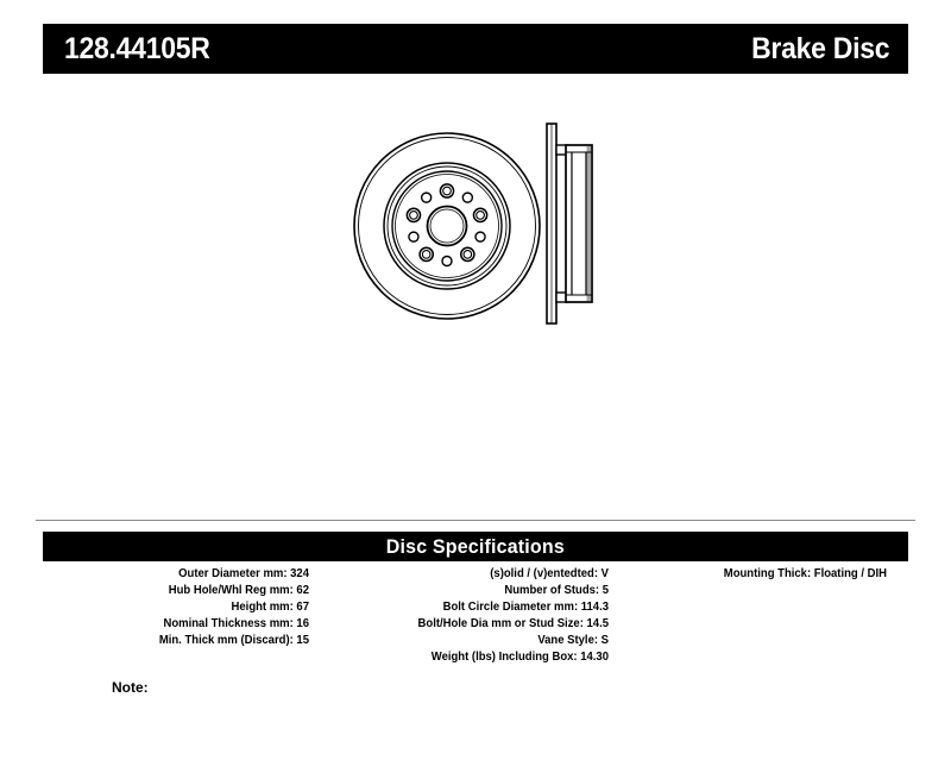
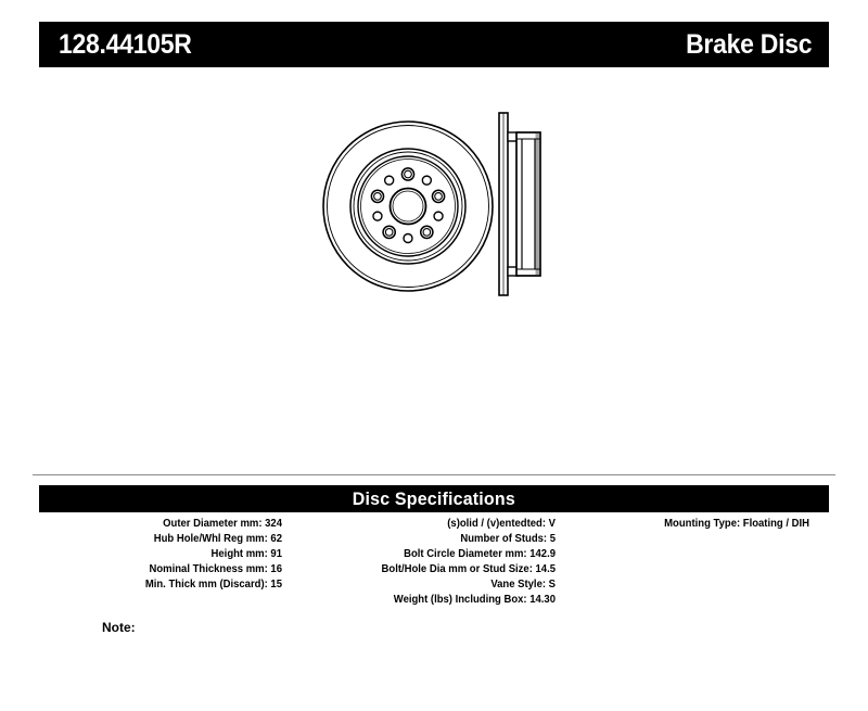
  128.44105R
  Brake Disc
  Disc Specifications
  Outer Diameter mm: 324
  Hub Hole/Whl Reg mm: 62
- Height mm: 67
+ Height mm: 91
  Nominal Thickness mm: 16
  Min. Thick mm (Discard): 15
  (s)olid / (v)entedted: V
  Number of Studs: 5
- Bolt Circle Diameter mm: 114.3
+ Bolt Circle Diameter mm: 142.9
  Bolt/Hole Dia mm or Stud Size: 14.5
  Vane Style: S
  Weight (lbs) Including Box: 14.30
- Mounting Thick: Floating / DIH
+ Mounting Type: Floating / DIH
  Note:
